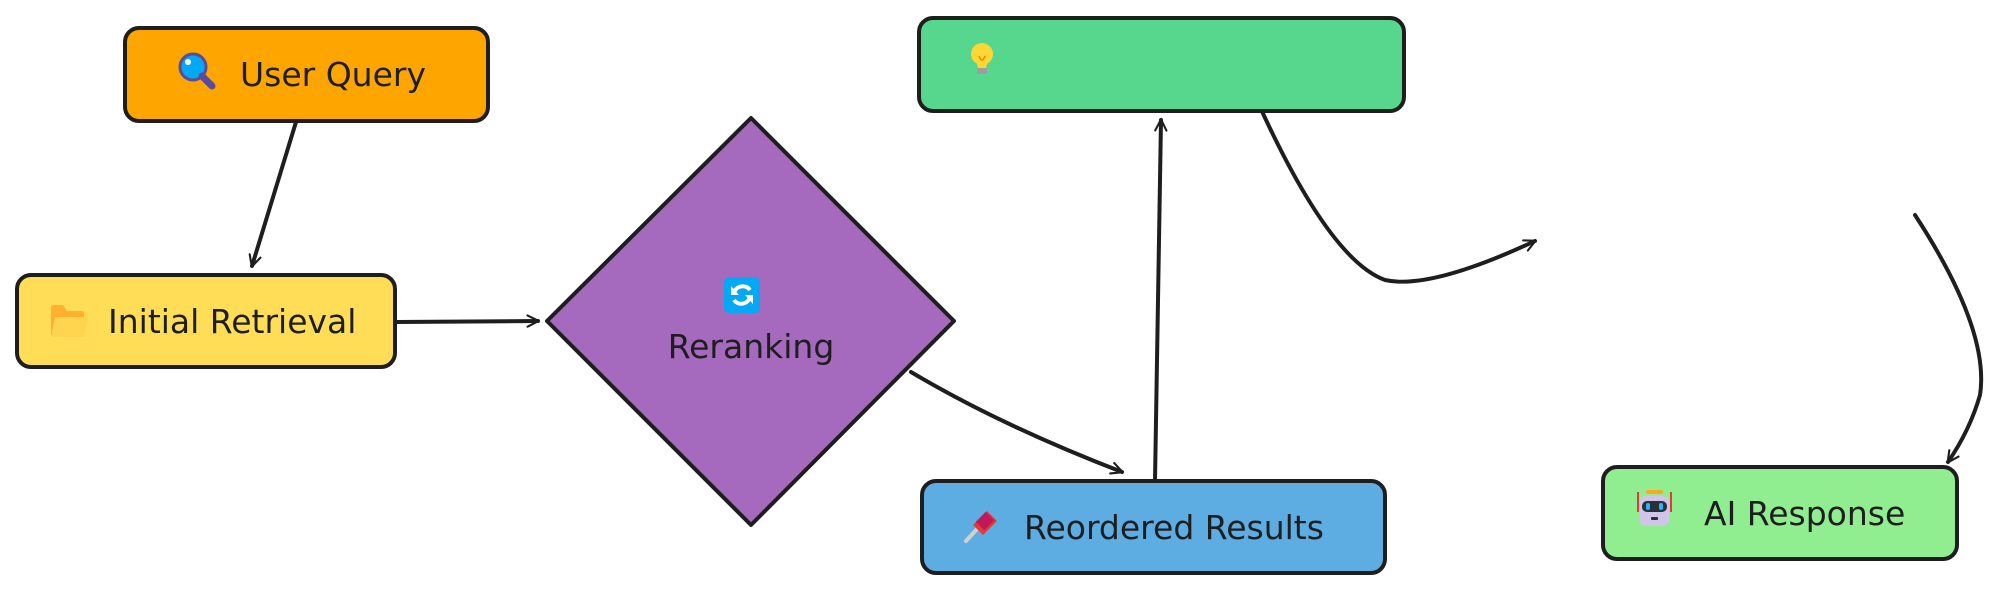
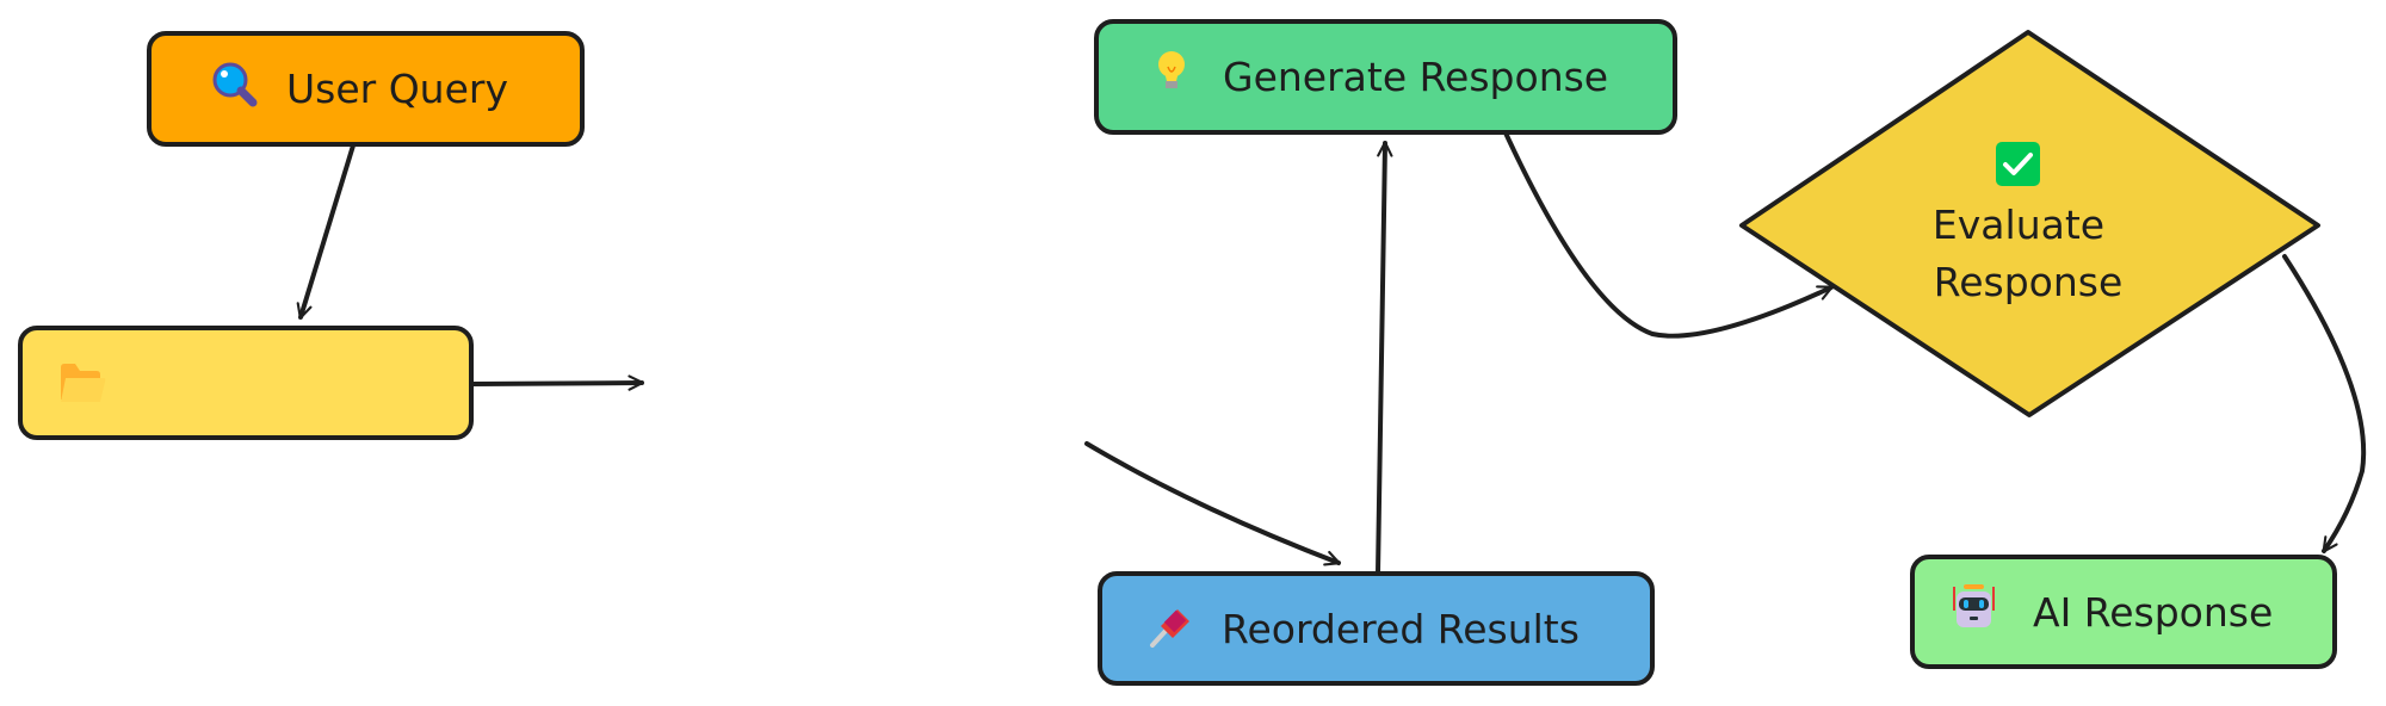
  User Query
- Initial Retrieval
- Reranking
  Reordered Results
+ Generate Response
+ Evaluate
+ Response
  AI Response
